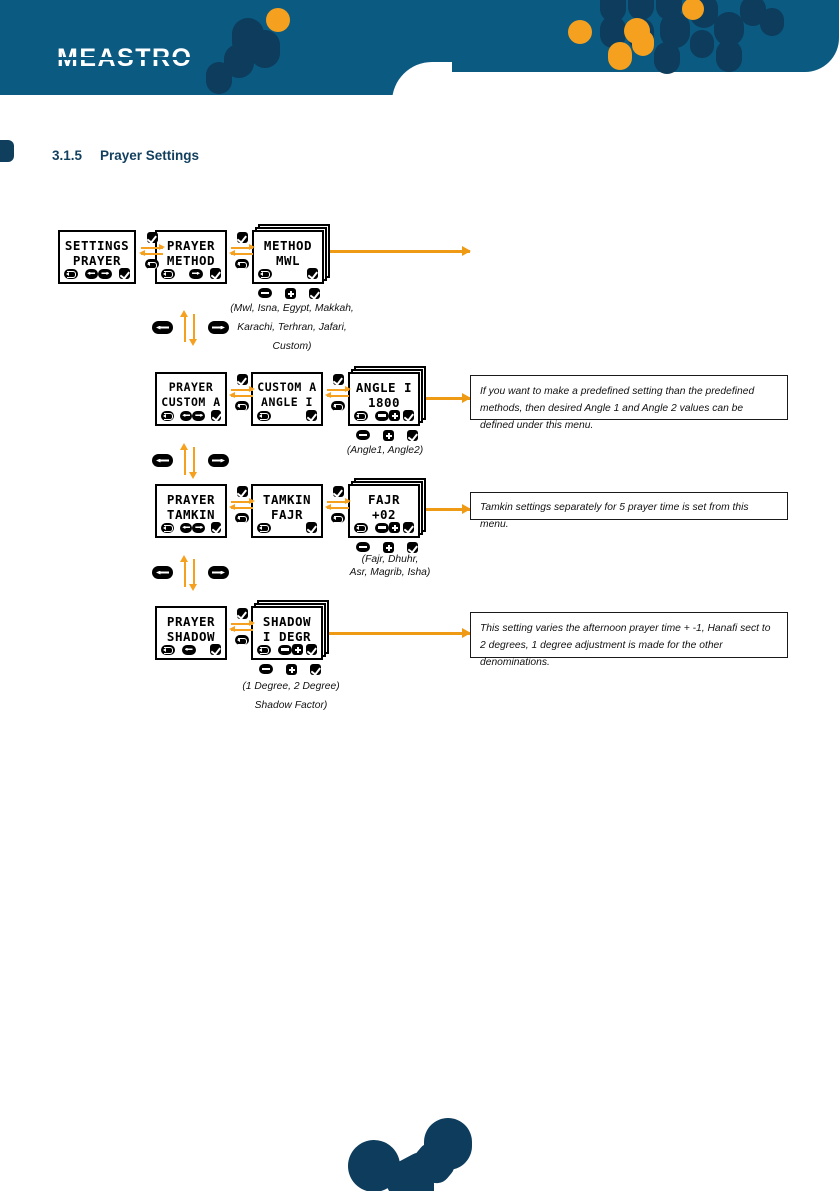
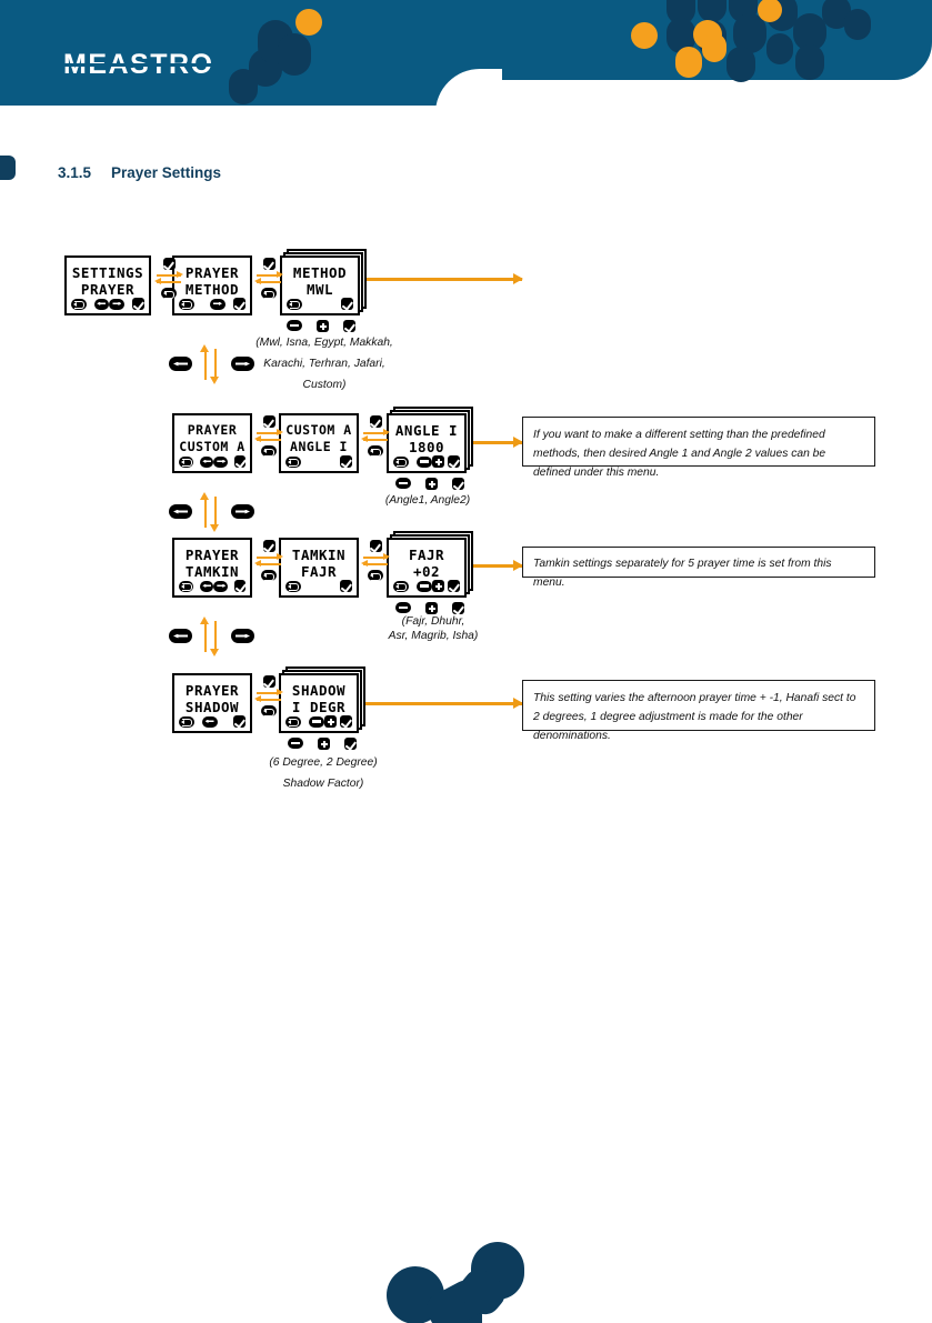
  MEASTRO
  3.1.5
  Prayer Settings
  SETTINGS
  PRAYER
  PRAYER
  METHOD
  METHOD
  MWL
  (Mwl, Isna, Egypt, Makkah,
  Karachi, Terhran, Jafari,
  Custom)
- If you want to make a predefined setting than the predefined methods, then desired Angle 1 and Angle 2 values can be defined under this menu.
+ If you want to make a different setting than the predefined methods, then desired Angle 1 and Angle 2 values can be defined under this menu.
  PRAYER
  CUSTOM A
  CUSTOM A
  ANGLE I
  ANGLE I
  1800
  (Angle1, Angle2)
  Tamkin settings separately for 5 prayer time is set from this menu.
  PRAYER
  TAMKIN
  TAMKIN
  FAJR
  FAJR
  +02
  (Fajr, Dhuhr,
  Asr, Magrib, Isha)
  This setting varies the afternoon prayer time + -1, Hanafi sect to 2 degrees, 1 degree adjustment is made for the other denominations.
  PRAYER
  SHADOW
  SHADOW
  I DEGR
- (1 Degree, 2 Degree)
+ (6 Degree, 2 Degree)
  Shadow Factor)
